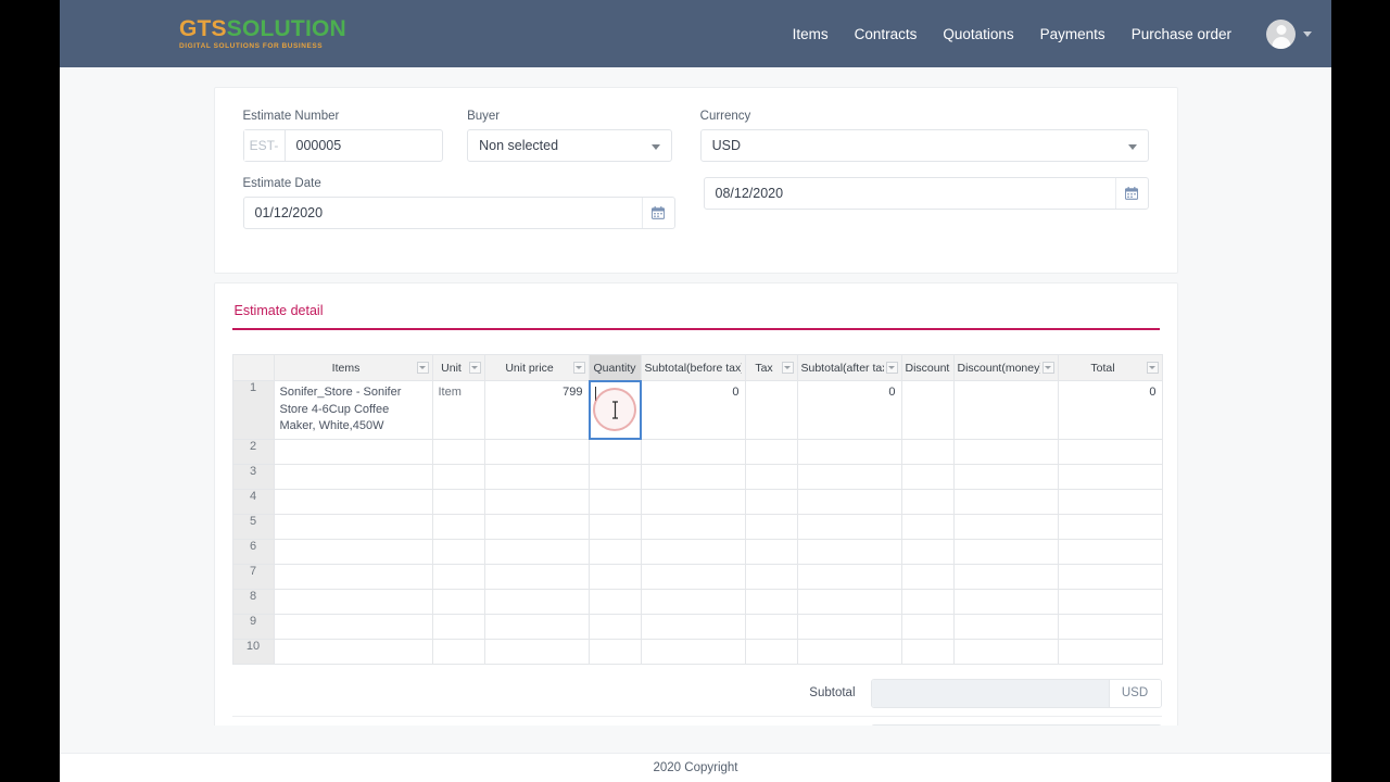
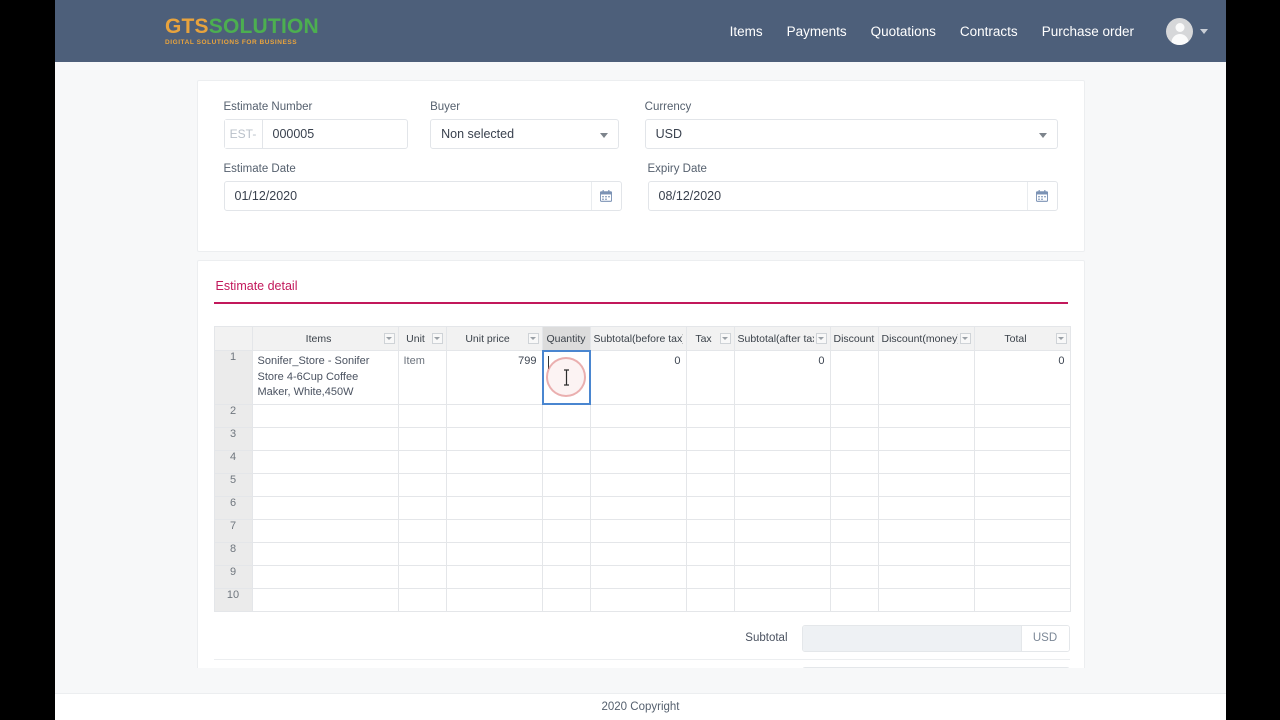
  GTSSOLUTION
  Items
- Contracts
+ Payments
  Quotations
- Payments
+ Contracts
  Purchase order
  Estimate Number
  EST-
  000005
  Buyer
  Non selected
  Currency
  USD
  Estimate Date
  01/12/2020
+ Expiry Date
  08/12/2020
  Estimate detail
  	Items	Unit	Unit price	Quantity	Subtotal(before tax	Tax	Subtotal(after ta	Discount	Discount(money	Total
  1	Sonifer_Store - Sonifer Store 4-6Cup Coffee Maker, White,450W	Item	799		0		0			0
  2
  3
  4
  5
  6
  7
  8
  9
  10
  Subtotal
  USD
  2020 Copyright
